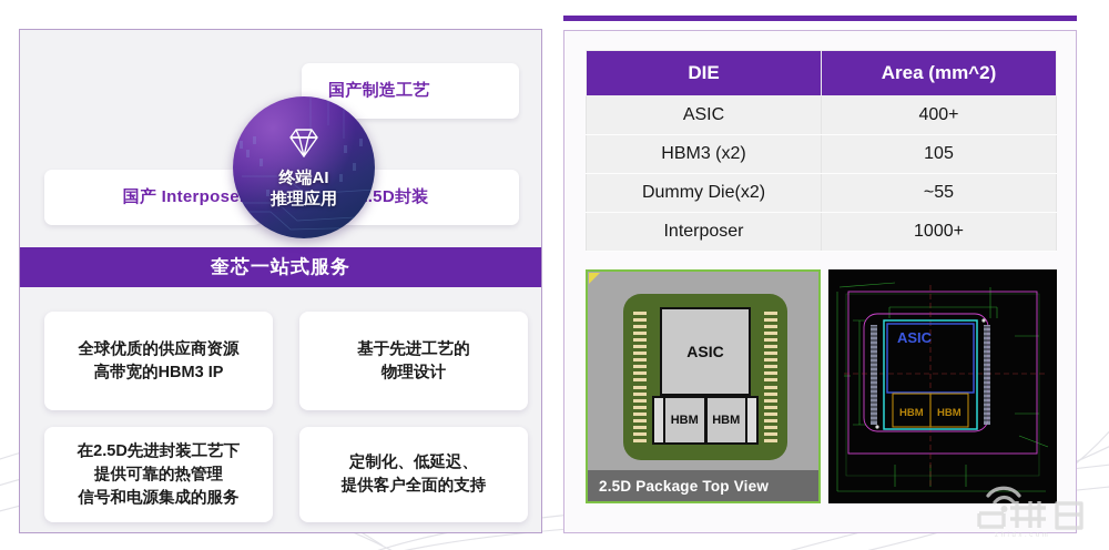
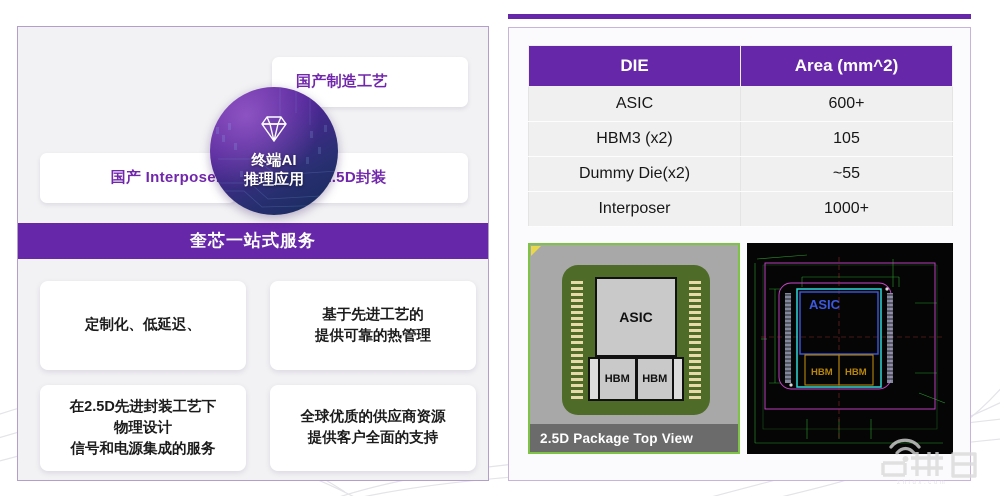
  国产制造工艺
  国产 Interpose
  终端AI
  推理应用
  奎芯一站式服务
- 全球优质的供应商资源
+ 定制化、低延迟、
- 高带宽的HBM3 IP
  基于先进工艺的
- 物理设计
+ 提供可靠的热管理
  在2.5D先进封装工艺下
- 提供可靠的热管理
+ 物理设计
  信号和电源集成的服务
- 定制化、低延迟、
+ 全球优质的供应商资源
  提供客户全面的支持
  DIE	Area (mm^2)
- ASIC	400+
+ ASIC	600+
  HBM3 (x2)	105
  Dummy Die(x2)	~55
  Interposer	1000+
  ASIC
  HBM
  HBM
  2.5D Package Top View
  ASIC
  HBM
  HBM
